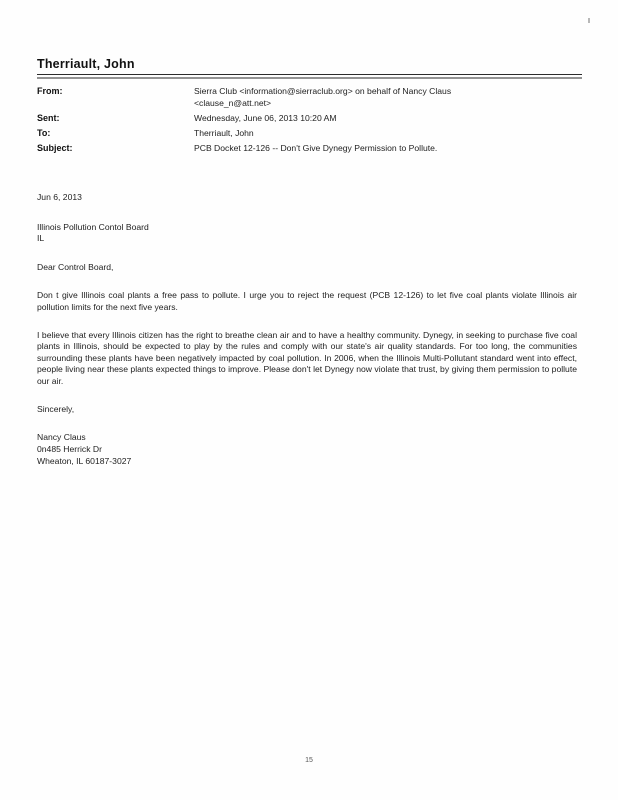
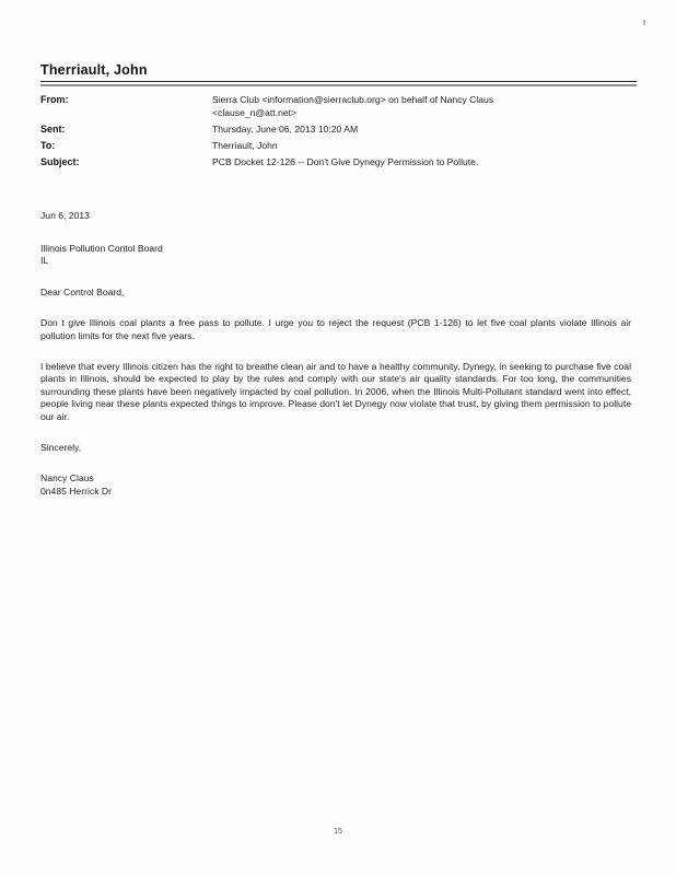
  Therriault, John
  From:
  Sierra Club <information@sierraclub.org> on behalf of Nancy Claus
  <clause_n@att.net>
  Sent:
- Wednesday, June 06, 2013 10:20 AM
+ Thursday, June 06, 2013 10:20 AM
  To:
  Therriault, John
  Subject:
  PCB Docket 12-126 -- Don't Give Dynegy Permission to Pollute.
  Jun 6, 2013
  Illinois Pollution Contol Board
  IL
  Dear Control Board,
- Don t give Illinois coal plants a free pass to pollute. I urge you to reject the request (PCB 12-126) to let five coal plants violate Illinois air pollution limits for the next five years.
+ Don t give Illinois coal plants a free pass to pollute. I urge you to reject the request (PCB 1-126) to let five coal plants violate Illinois air pollution limits for the next five years.
  I believe that every Illinois citizen has the right to breathe clean air and to have a healthy community. Dynegy, in seeking to purchase five coal plants in Illinois, should be expected to play by the rules and comply with our state's air quality standards. For too long, the communities surrounding these plants have been negatively impacted by coal pollution. In 2006, when the Illinois Multi-Pollutant standard went into effect, people living near these plants expected things to improve. Please don't let Dynegy now violate that trust, by giving them permission to pollute our air.
  Sincerely,
  Nancy Claus
  0n485 Herrick Dr
- Wheaton, IL 60187-3027
